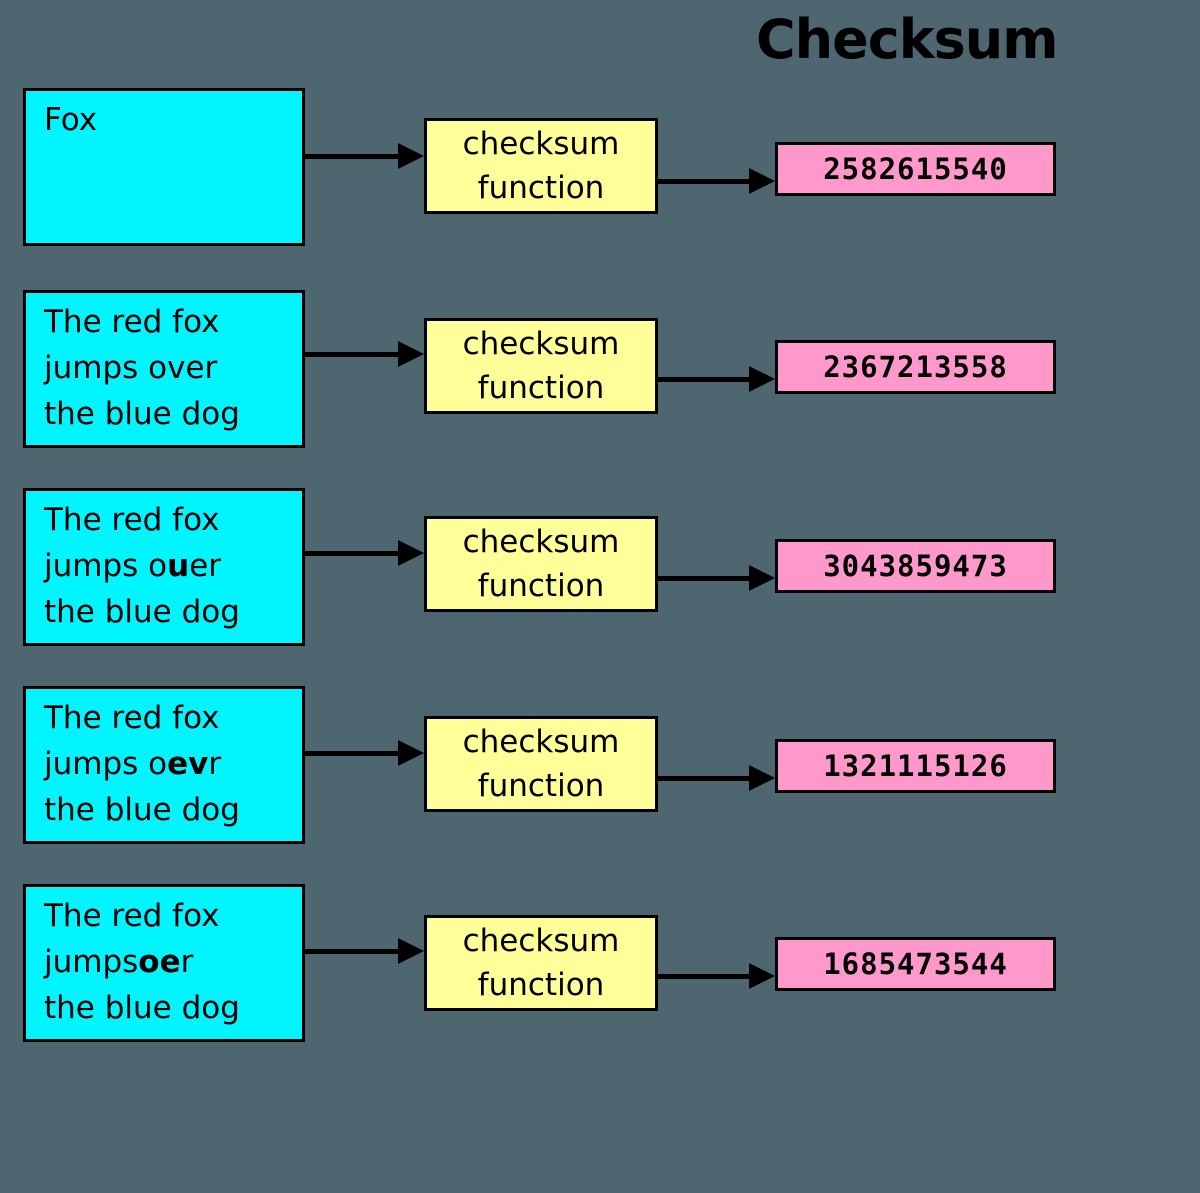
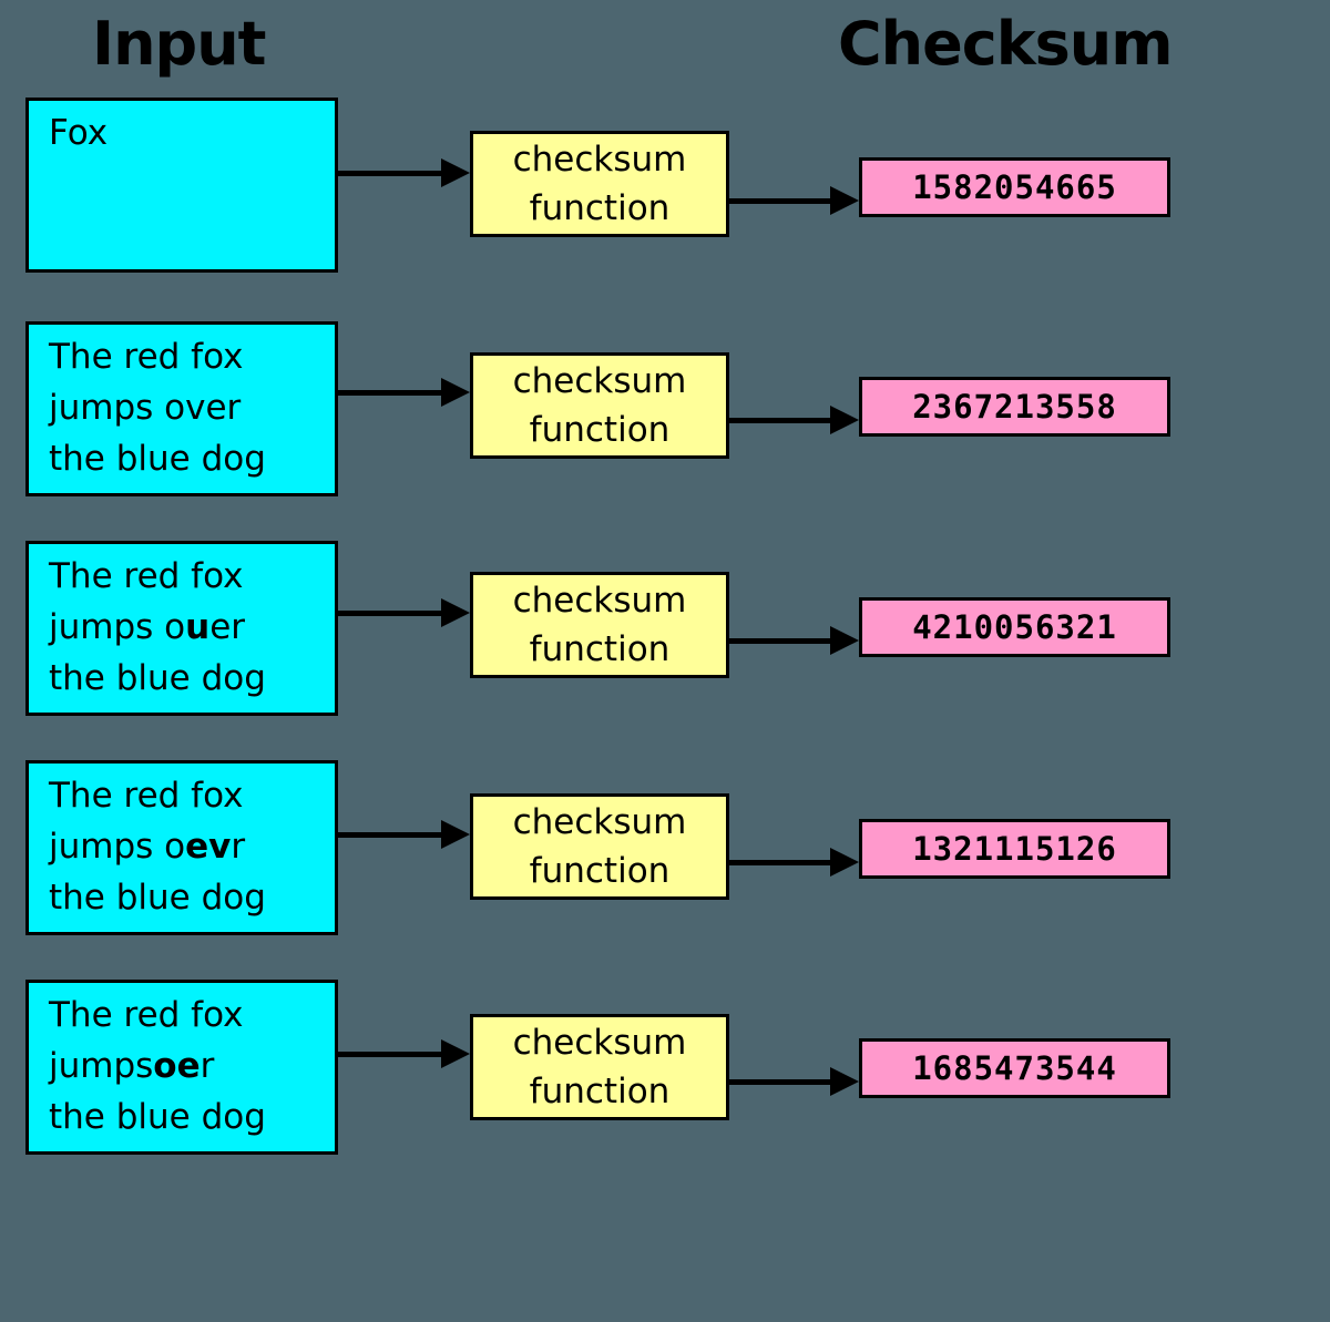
+ Input
  Checksum
  Fox
  checksum
  function
- 2582615540
+ 1582054665
  The red fox
  jumps over
  the blue dog
  checksum
  function
  2367213558
  The red fox
  jumps ouer
  the blue dog
  checksum
  function
- 3043859473
+ 4210056321
  The red fox
  jumps oevr
  the blue dog
  checksum
  function
  1321115126
  The red fox
  jumpsoer
  the blue dog
  checksum
  function
  1685473544
